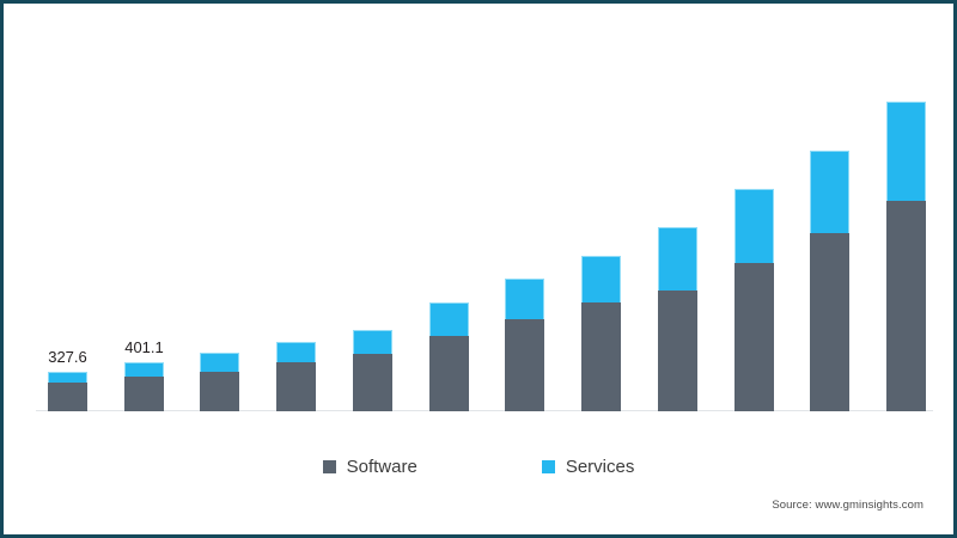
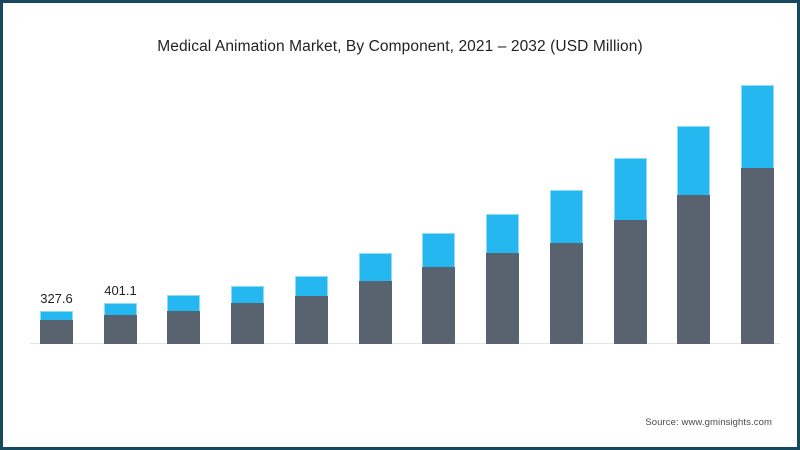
+ Medical Animation Market, By Component, 2021 – 2032 (USD Million)
  327.6
  401.1
- Software
- Services
  Source: www.gminsights.com
